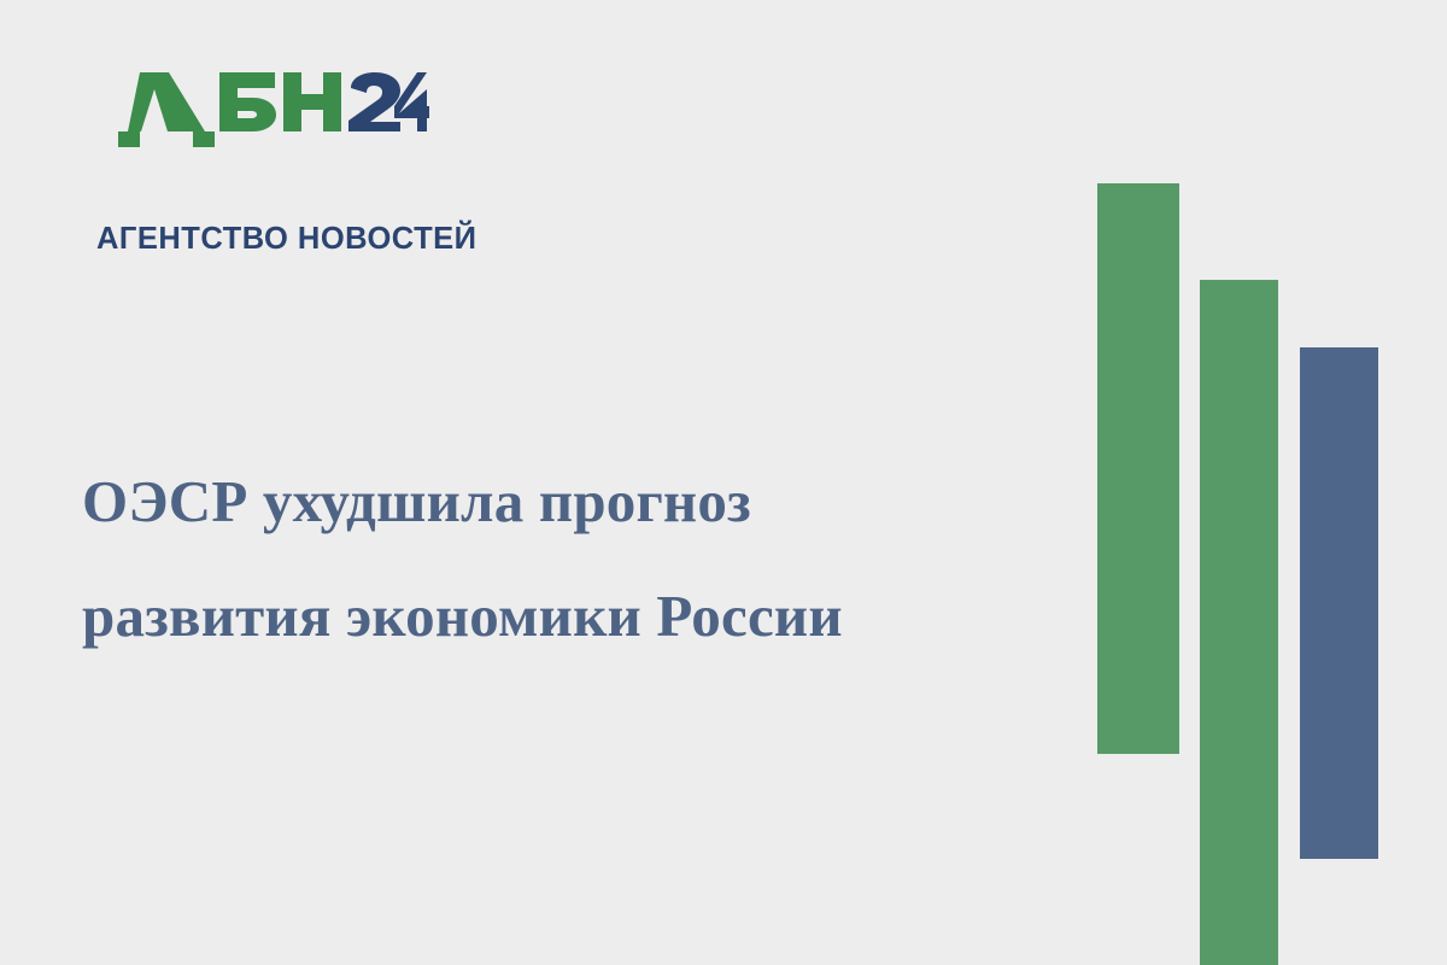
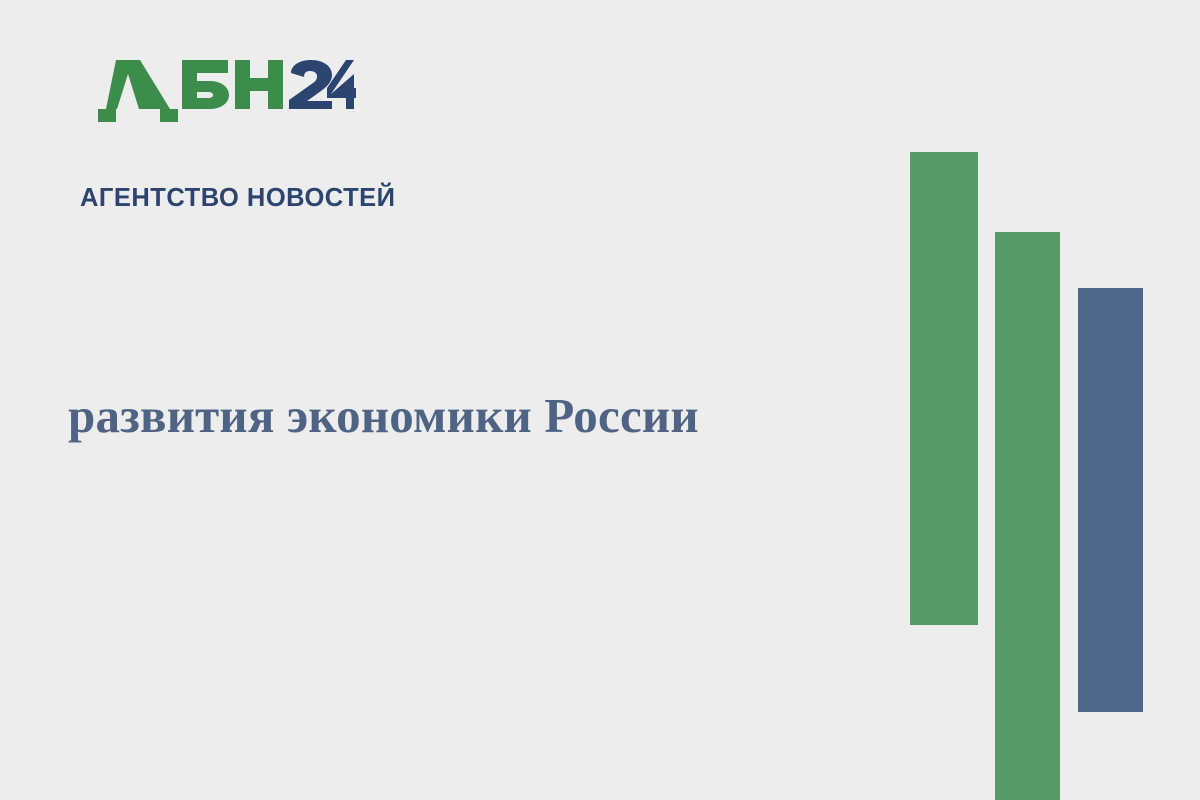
  АГЕНТСТВО НОВОСТ
- ОЭСР ухудшила прогноз
  развития экономики России
